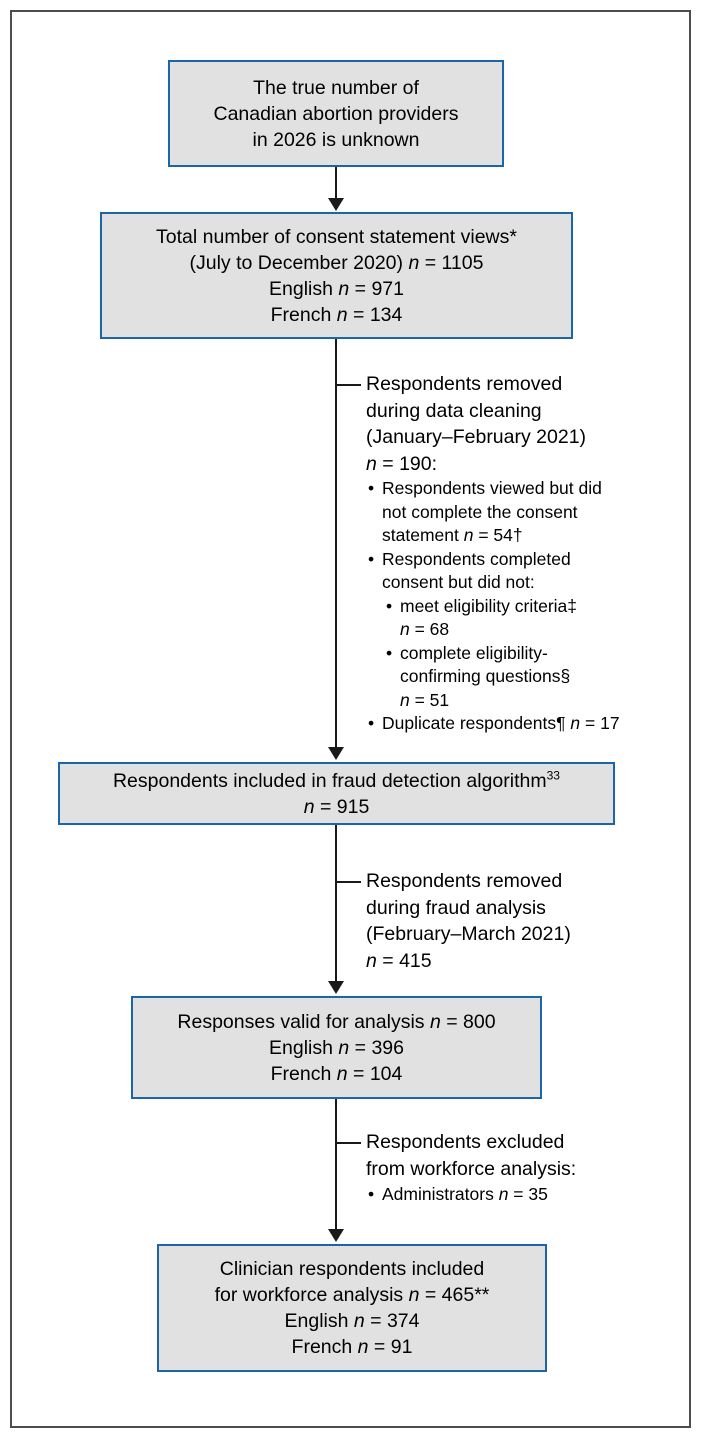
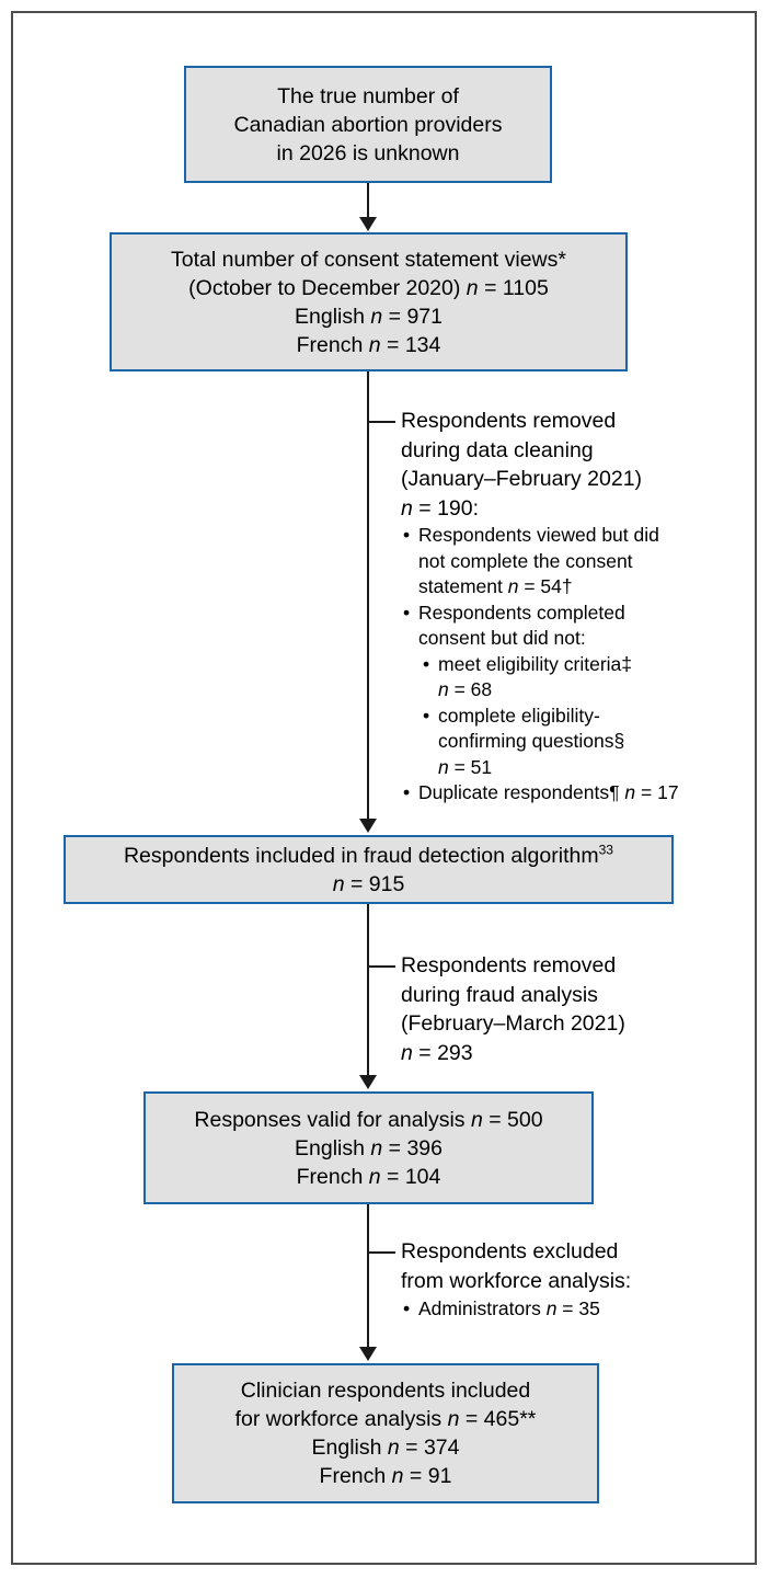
  The true number of
  Canadian abortion providers
  in 2026 is unknown
  Total number of consent statement views*
- (July to December 2020) n = 1105
+ (October to December 2020) n = 1105
  English n = 971
  French n = 134
  Respondents removed
  during data cleaning
  (January–February 2021)
  n = 190:
  Respondents viewed but did
  not complete the consent
  statement n = 54†
  Respondents completed
  consent but did not:
  meet eligibility criteria‡
  n = 68
  complete eligibility-
  confirming questions§
  n = 51
  Duplicate respondents¶ n = 17
  Respondents included in fraud detection algorithm33
  n = 915
  Respondents removed
  during fraud analysis
  (February–March 2021)
- n = 415
+ n = 293
- Responses valid for analysis n = 800
+ Responses valid for analysis n = 500
  English n = 396
  French n = 104
  Respondents excluded
  from workforce analysis:
  Administrators n = 35
  Clinician respondents included
  for workforce analysis n = 465**
  English n = 374
  French n = 91
